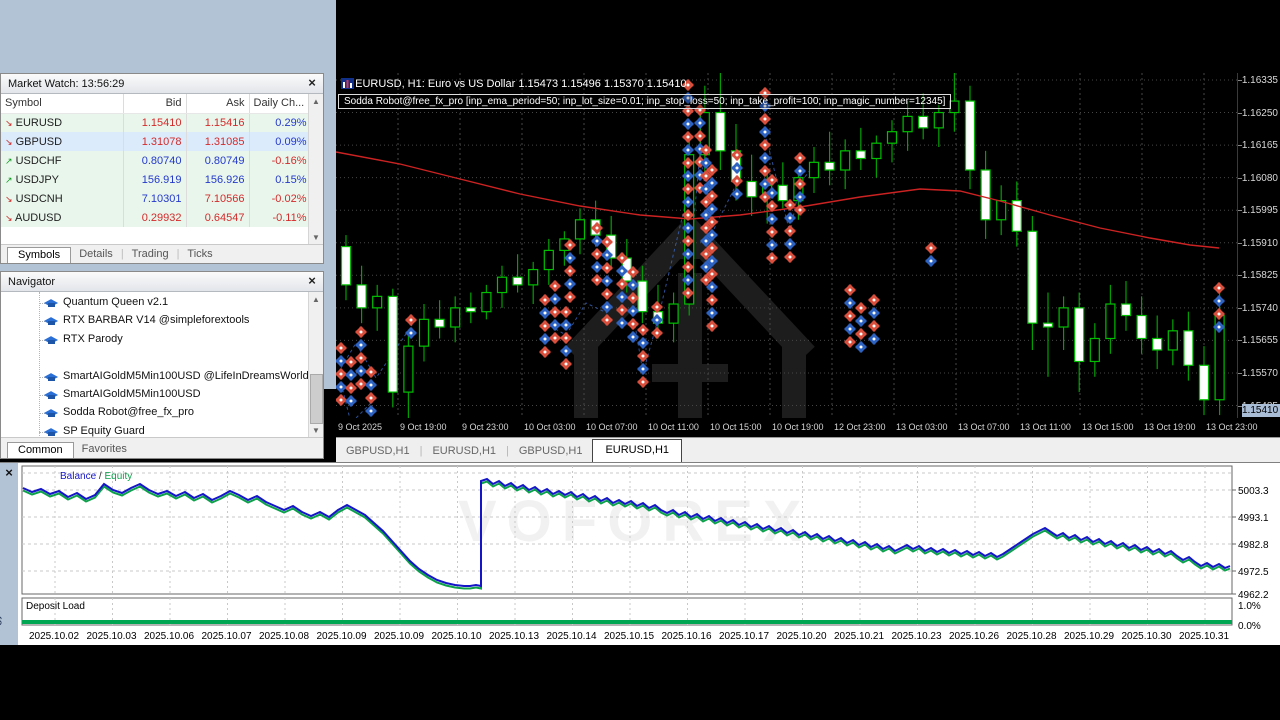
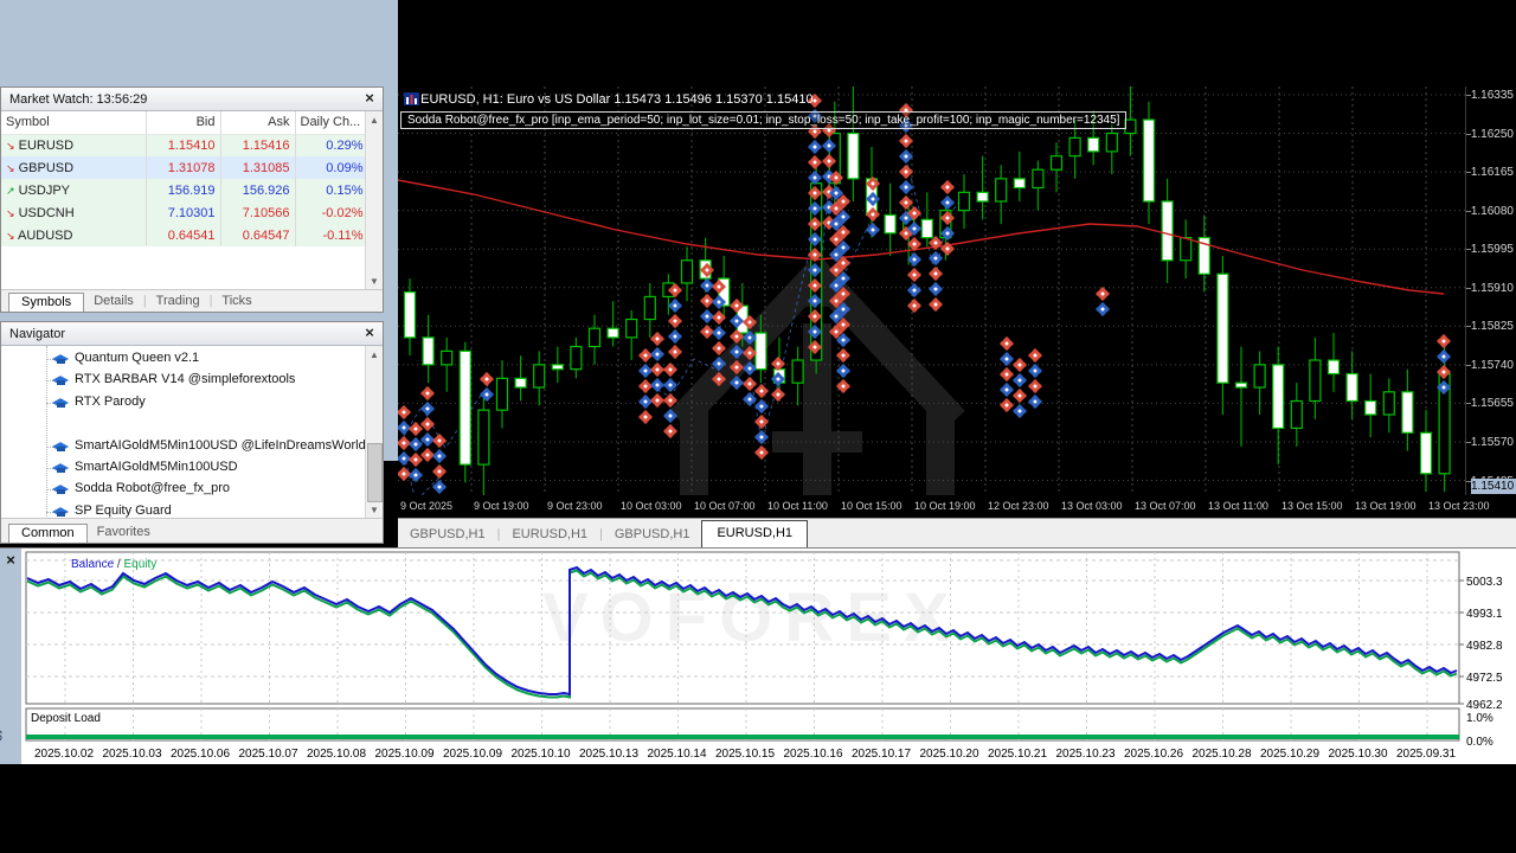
  Market Watch: 13:56:29
  ×
  Symbol	Bid	Ask	Daily Ch...
  ↘ EURUSD	1.15410	1.15416	0.29%
  ↘ GBPUSD	1.31078	1.31085	0.09%
- ↗ USDCHF	0.80740	0.80749	-0.16%
  ↗ USDJPY	156.919	156.926	0.15%
  ↘ USDCNH	7.10301	7.10566	-0.02%
- ↘ AUDUSD	0.29932	0.64547	-0.11%
+ ↘ AUDUSD	0.64541	0.64547	-0.11%
  ▲
  ▼
  Symbols
  Details
  |
  Trading
  |
  Ticks
  Navigator
  ×
  Quantum Queen v2.1
  RTX BARBAR V14 @simpleforextools
  RTX Parody
  SmartAIGoldM5Min100USD @LifeInDreamsWorld
  SmartAIGoldM5Min100USD
  Sodda Robot@free_fx_pro
  SP Equity Guard
  ▲
  ▼
  Common
  Favorites
  EURUSD, H1: Euro vs US Dollar 1.15473 1.15496 1.15370 1.15410
  Sodda Robot@free_fx_pro [inp_ema_period=50; inp_lot_size=0.01; inp_stop_loss=50; inp_take_profit=100; inp_magic_number=12345]
  1.16335
  1.16250
  1.16165
  1.16080
  1.15995
  1.15910
  1.15825
  1.15740
  1.15655
  1.15570
  1.15410
  9 Oct 2025
  9 Oct 19:00
  9 Oct 23:00
  10 Oct 03:00
  10 Oct 07:00
  10 Oct 11:00
  10 Oct 15:00
  10 Oct 19:00
  12 Oct 23:00
  13 Oct 03:00
  13 Oct 07:00
  13 Oct 11:00
  13 Oct 15:00
  13 Oct 19:00
  13 Oct 23:00
  GBPUSD,H1
  |
  EURUSD,H1
  |
  GBPUSD,H1
  EURUSD,H1
  ×
  Balance / Equity
  Deposit Load
  VOFOREX
  5003.3
  4993.1
  4982.8
  4972.5
  4962.2
  1.0%
  0.0%
  2025.10.02
  2025.10.03
  2025.10.06
  2025.10.07
  2025.10.08
  2025.10.09
  2025.10.09
  2025.10.10
  2025.10.13
  2025.10.14
  2025.10.15
  2025.10.16
  2025.10.17
  2025.10.20
  2025.10.21
  2025.10.23
  2025.10.26
  2025.10.28
  2025.10.29
  2025.10.30
- 2025.10.31
+ 2025.09.31
